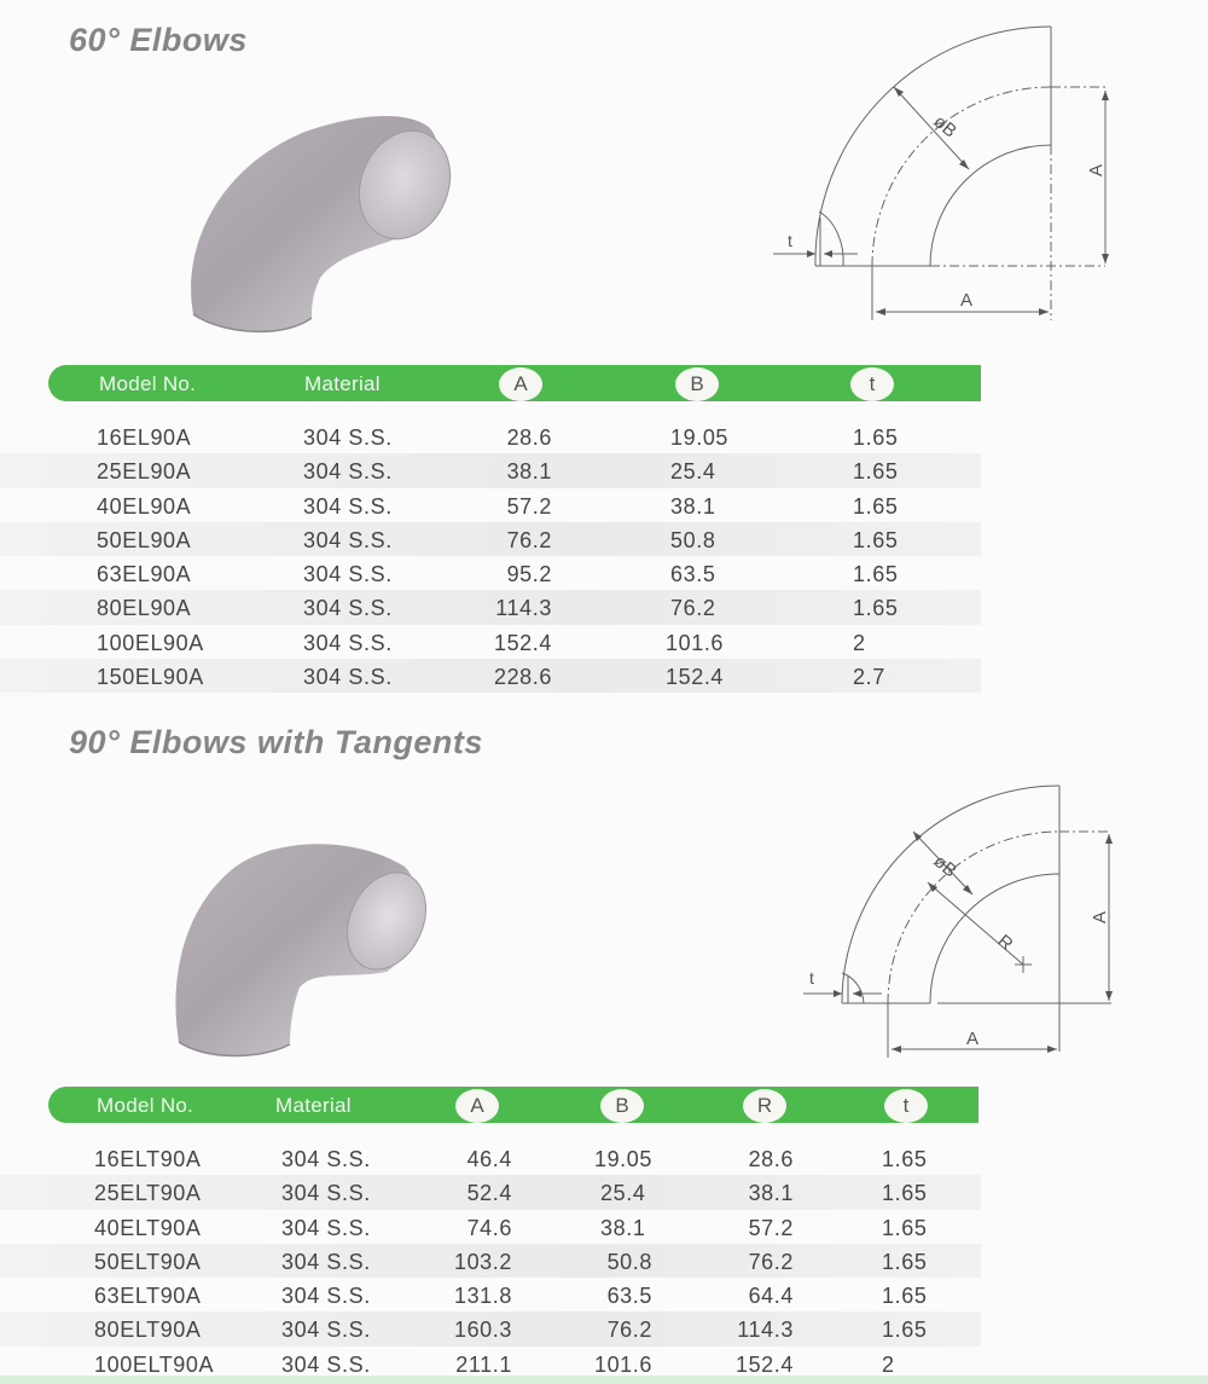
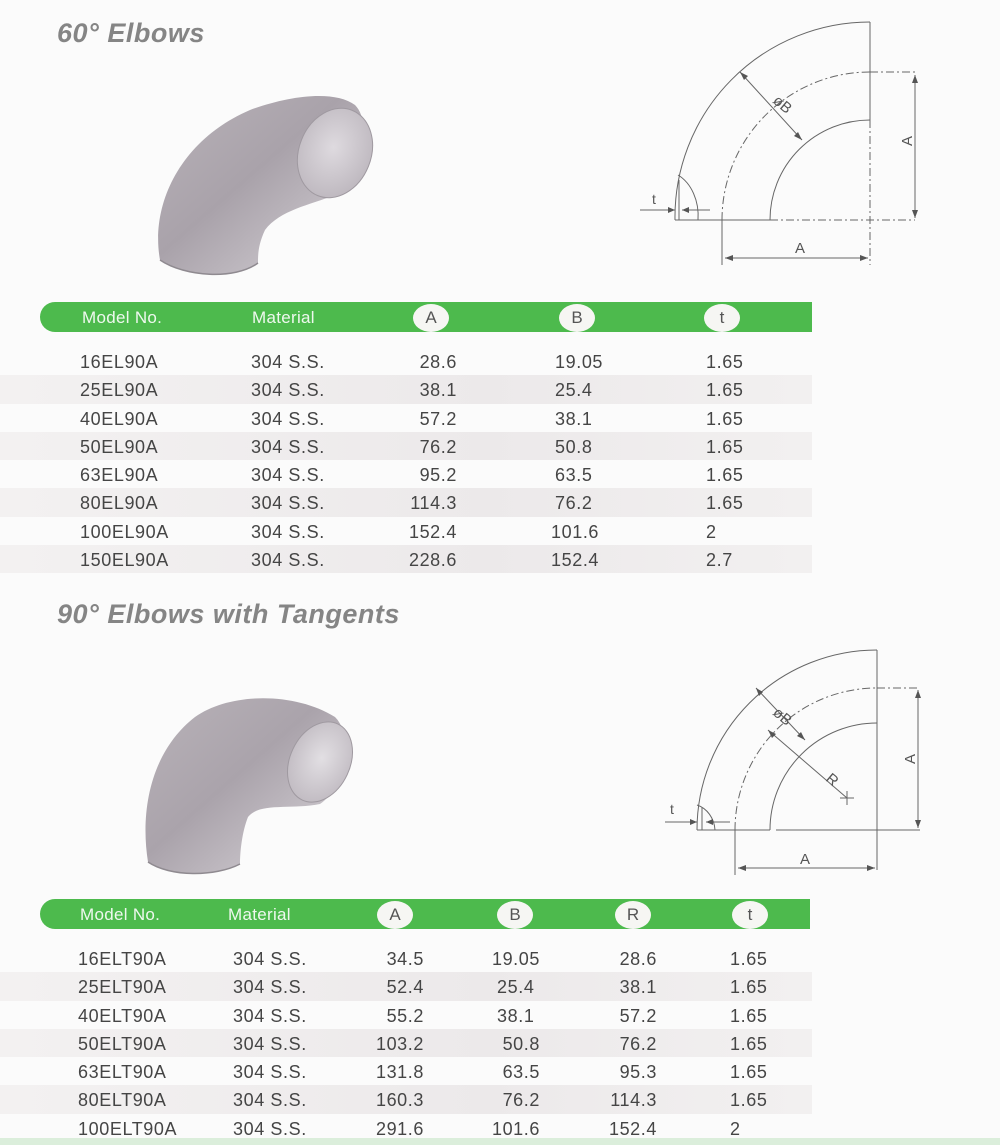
  60° Elbows
  A
  t
  Model No.
  Material
  A
  B
  t
  16EL90A
  304 S.S.
  28.6
  19.05
  1.65
  25EL90A
  304 S.S.
  38.1
  25.4
  1.65
  40EL90A
  304 S.S.
  57.2
  38.1
  1.65
  50EL90A
  304 S.S.
  76.2
  50.8
  1.65
  63EL90A
  304 S.S.
  95.2
  63.5
  1.65
  80EL90A
  304 S.S.
  114.3
  76.2
  1.65
  100EL90A
  304 S.S.
  152.4
  101.6
  2
  150EL90A
  304 S.S.
  228.6
  152.4
  2.7
  90° Elbows with Tangents
  A
  t
  Model No.
  Material
  A
  B
  R
  t
  16ELT90A
  304 S.S.
- 46.4
+ 34.5
  19.05
  28.6
  1.65
  25ELT90A
  304 S.S.
  52.4
  25.4
  38.1
  1.65
  40ELT90A
  304 S.S.
- 74.6
+ 55.2
  38.1
  57.2
  1.65
  50ELT90A
  304 S.S.
  103.2
  50.8
  76.2
  1.65
  63ELT90A
  304 S.S.
  131.8
  63.5
- 64.4
+ 95.3
  1.65
  80ELT90A
  304 S.S.
  160.3
  76.2
  114.3
  1.65
  100ELT90A
  304 S.S.
- 211.1
+ 291.6
  101.6
  152.4
  2
